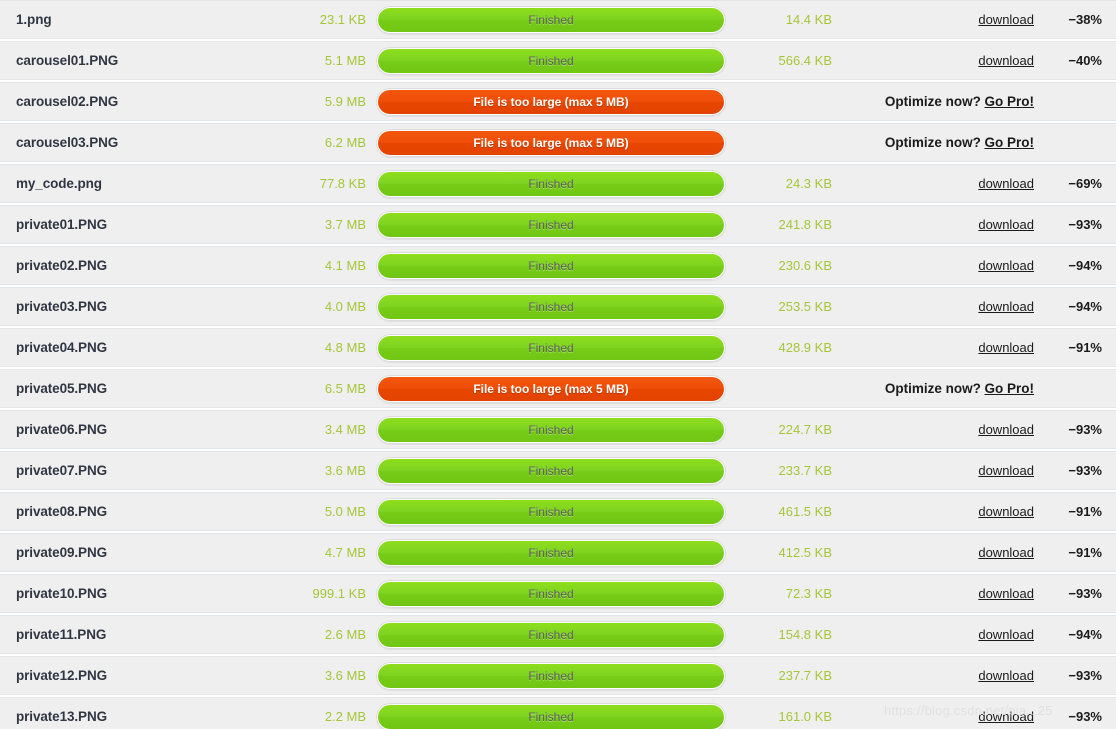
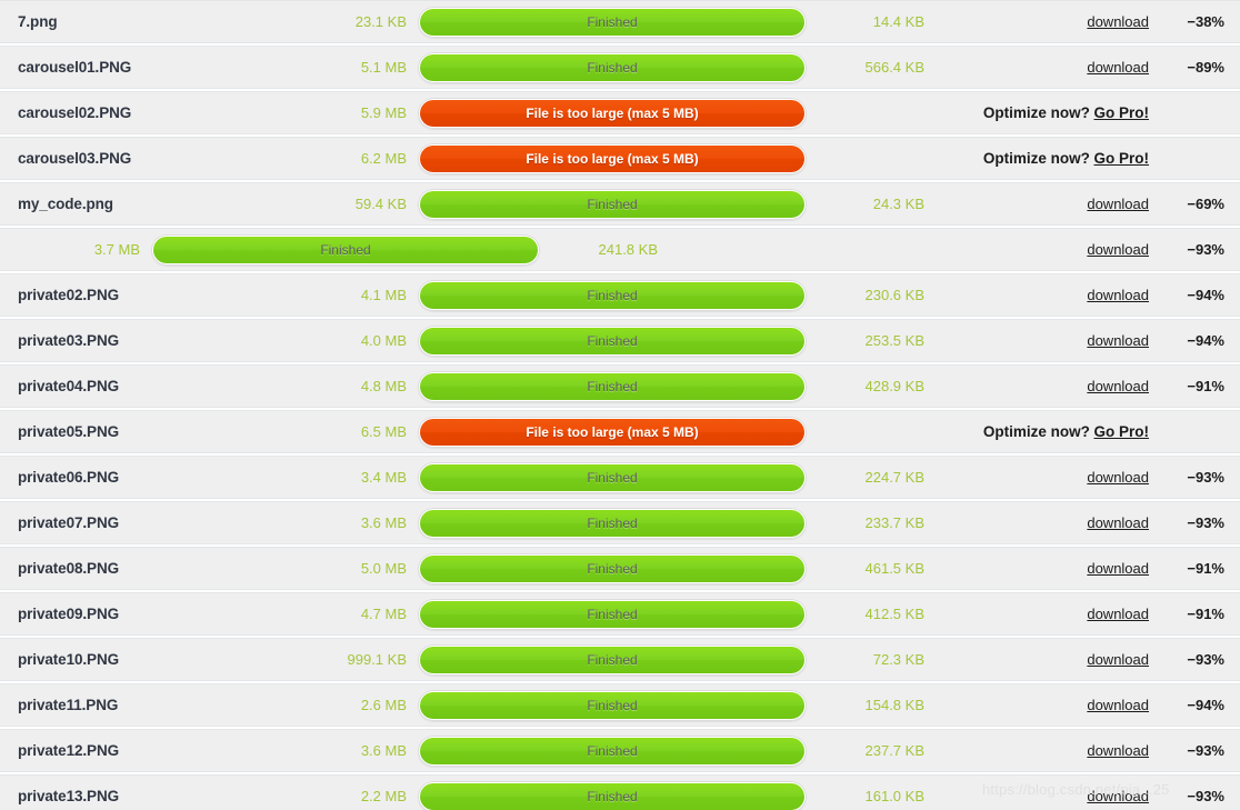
- 1.png
+ 7.png
  23.1 KB
  Finished
  14.4 KB
  download
  −38%
  carousel01.PNG
  5.1 MB
  Finished
  566.4 KB
  download
- −40%
+ −89%
  carousel02.PNG
  5.9 MB
  File is too large (max 5 MB)
  Optimize now? Go Pro!
  carousel03.PNG
  6.2 MB
  File is too large (max 5 MB)
  Optimize now? Go Pro!
  my_code.png
- 77.8 KB
+ 59.4 KB
  Finished
  24.3 KB
  download
  −69%
- private01.PNG
  3.7 MB
  Finished
  241.8 KB
  download
  −93%
  private02.PNG
  4.1 MB
  Finished
  230.6 KB
  download
  −94%
  private03.PNG
  4.0 MB
  Finished
  253.5 KB
  download
  −94%
  private04.PNG
  4.8 MB
  Finished
  428.9 KB
  download
  −91%
  private05.PNG
  6.5 MB
  File is too large (max 5 MB)
  Optimize now? Go Pro!
  private06.PNG
  3.4 MB
  Finished
  224.7 KB
  download
  −93%
  private07.PNG
  3.6 MB
  Finished
  233.7 KB
  download
  −93%
  private08.PNG
  5.0 MB
  Finished
  461.5 KB
  download
  −91%
  private09.PNG
  4.7 MB
  Finished
  412.5 KB
  download
  −91%
  private10.PNG
  999.1 KB
  Finished
  72.3 KB
  download
  −93%
  private11.PNG
  2.6 MB
  Finished
  154.8 KB
  download
  −94%
  private12.PNG
  3.6 MB
  Finished
  237.7 KB
  download
  −93%
  private13.PNG
  2.2 MB
  Finished
  161.0 KB
  download
  −93%
  https://blog.csdn.net/pia...25
